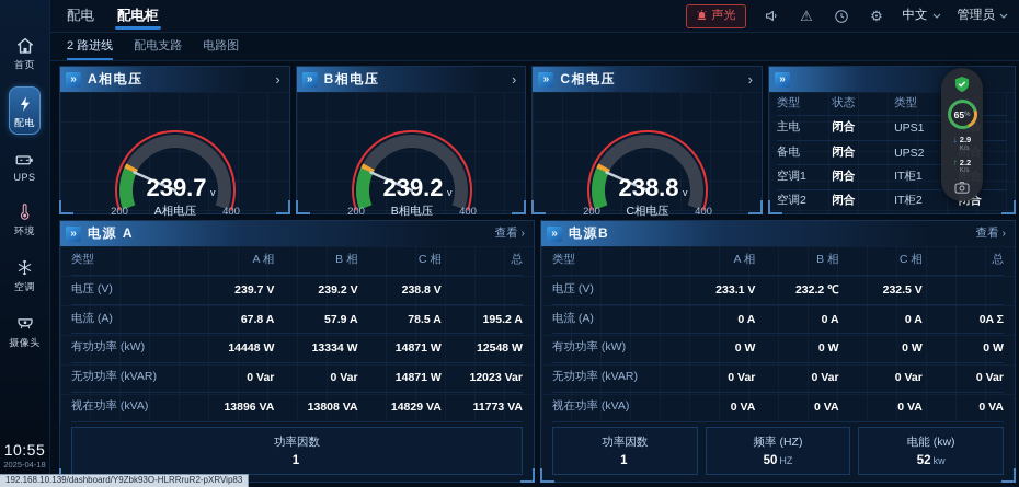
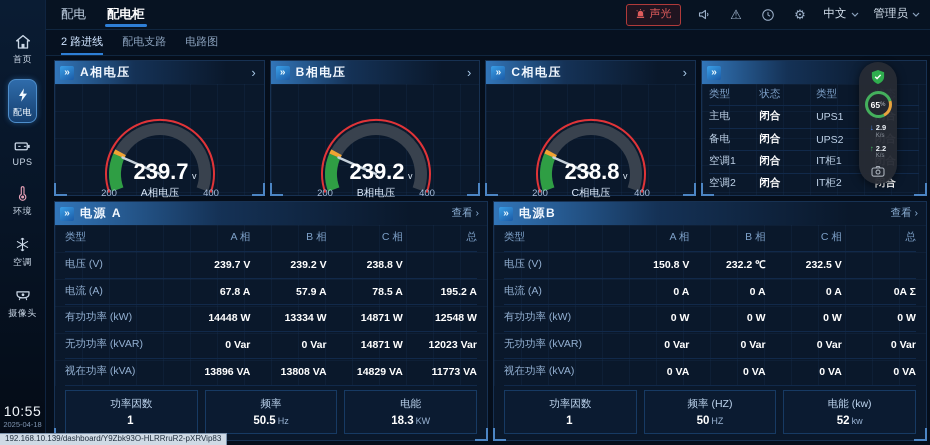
  首页
  配电
  UPS
  环境
  空调
  摄像头
  10:55
  2025-04-18
  配电
  配电柜
  声光
  ⚠
  ⚙
  中文
  管理员
  2 路进线
  配电支路
  电路图
  A相电压
  239.7
  v
  200
  A相电压
  400
  B相电压
  239.2
  v
  200
  B相电压
  400
  C相电压
  238.8
  v
  200
  C相电压
  400
  类型
  状态
  类型
  主电
  闭合
  UPS1
  备电
  闭合
  UPS2
  空调1
  闭合
  IT柜1
  空调2
  闭合
  IT柜2
  电源 A
  查看
  类型
  A 相
  B 相
  C 相
  总
  电压 (V)
  239.7 V
  239.2 V
  238.8 V
  电流 (A)
  67.8 A
  57.9 A
  78.5 A
  195.2 A
  有功功率 (kW)
  14448 W
  13334 W
  14871 W
  12548 W
  无功功率 (kVAR)
  0 Var
  0 Var
  14871 W
  12023 Var
  视在功率 (kVA)
  13896 VA
  13808 VA
  14829 VA
  11773 VA
  功率因数
  1
+ 频率
+ 50.5 Hz
+ 电能
+ 18.3 KW
  电源B
  查看
  类型
  A 相
  B 相
  C 相
  总
  电压 (V)
- 233.1 V
+ 150.8 V
  232.2 ℃
  232.5 V
  电流 (A)
  0 A
  0 A
  0 A
  0A Σ
  有功功率 (kW)
  0 W
  0 W
  0 W
  0 W
  无功功率 (kVAR)
  0 Var
  0 Var
  0 Var
  0 Var
  视在功率 (kVA)
  0 VA
  0 VA
  0 VA
  0 VA
  功率因数
  1
  频率 (HZ)
  50 HZ
  电能 (kw)
  52 kw
  65
  ↓
  2.9
  ↑
  2.2
  192.168.10.139/dashboard/Y9Zbk93O-HLRRruR2-pXRVip83
